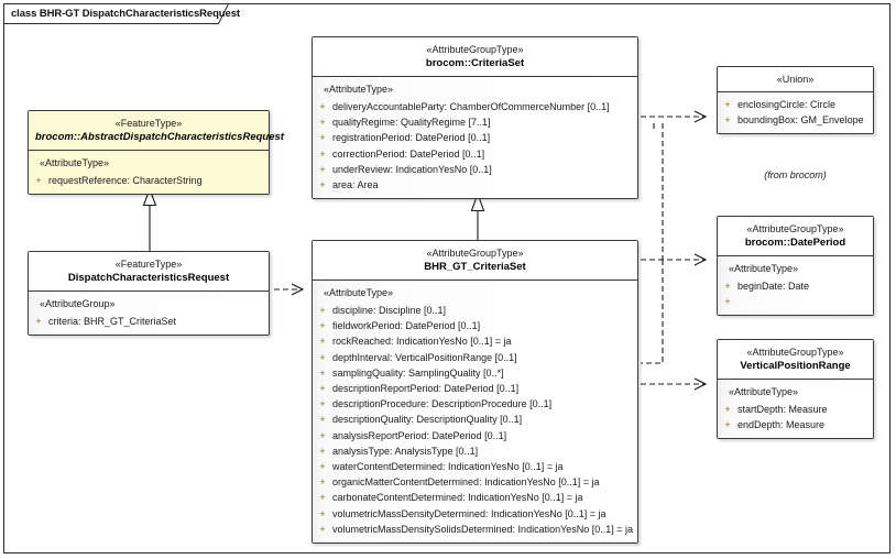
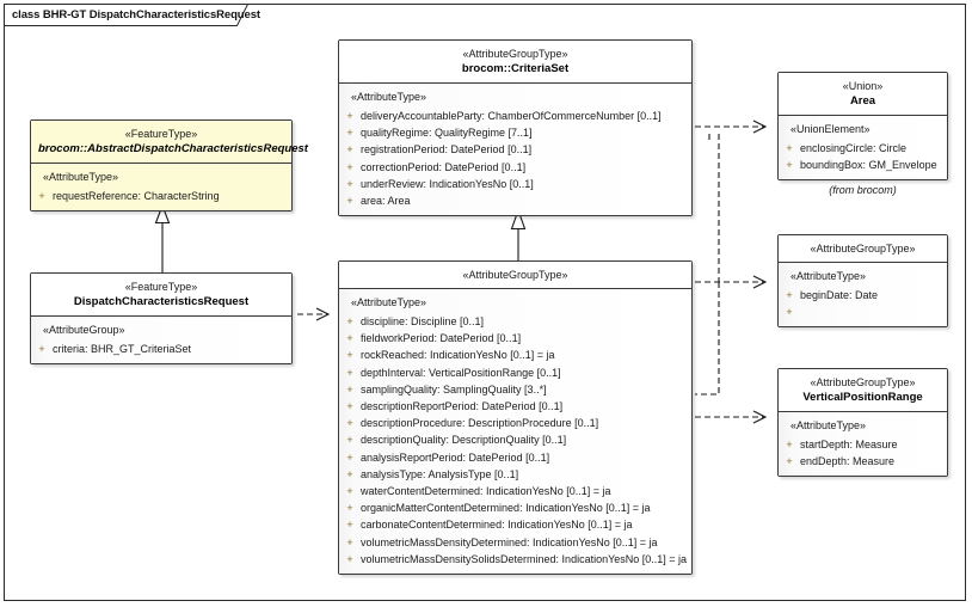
  class BHR-GT DispatchCharacteristicsRequest
  «FeatureType»
  brocom::AbstractDispatchCharacteristicsRequest
  «AttributeType»
  +
  requestReference: CharacterString
  «FeatureType»
  DispatchCharacteristicsRequest
  «AttributeGroup»
  +
  criteria: BHR_GT_CriteriaSet
  «AttributeGroupType»
  brocom::CriteriaSet
  «AttributeType»
  +
  deliveryAccountableParty: ChamberOfCommerceNumber [0..1]
  +
  qualityRegime: QualityRegime [7..1]
  +
  registrationPeriod: DatePeriod [0..1]
  +
  correctionPeriod: DatePeriod [0..1]
  +
  underReview: IndicationYesNo [0..1]
  +
  area: Area
  «AttributeGroupType»
- BHR_GT_CriteriaSet
  «AttributeType»
  +
  discipline: Discipline [0..1]
  +
  fieldworkPeriod: DatePeriod [0..1]
  +
  rockReached: IndicationYesNo [0..1] = ja
  +
  depthInterval: VerticalPositionRange [0..1]
  +
- samplingQuality: SamplingQuality [0..*]
+ samplingQuality: SamplingQuality [3..*]
  +
  descriptionReportPeriod: DatePeriod [0..1]
  +
  descriptionProcedure: DescriptionProcedure [0..1]
  +
  descriptionQuality: DescriptionQuality [0..1]
  +
  analysisReportPeriod: DatePeriod [0..1]
  +
  analysisType: AnalysisType [0..1]
  +
  waterContentDetermined: IndicationYesNo [0..1] = ja
  +
  organicMatterContentDetermined: IndicationYesNo [0..1] = ja
  +
  carbonateContentDetermined: IndicationYesNo [0..1] = ja
  +
  volumetricMassDensityDetermined: IndicationYesNo [0..1] = ja
  +
  volumetricMassDensitySolidsDetermined: IndicationYesNo [0..1] = ja
  «Union»
+ Area
+ «UnionElement»
  +
  enclosingCircle: Circle
  +
  boundingBox: GM_Envelope
  (from brocom)
  «AttributeGroupType»
- brocom::DatePeriod
  «AttributeType»
  +
  beginDate: Date
  +
  «AttributeGroupType»
  VerticalPositionRange
  «AttributeType»
  +
  startDepth: Measure
  +
  endDepth: Measure
